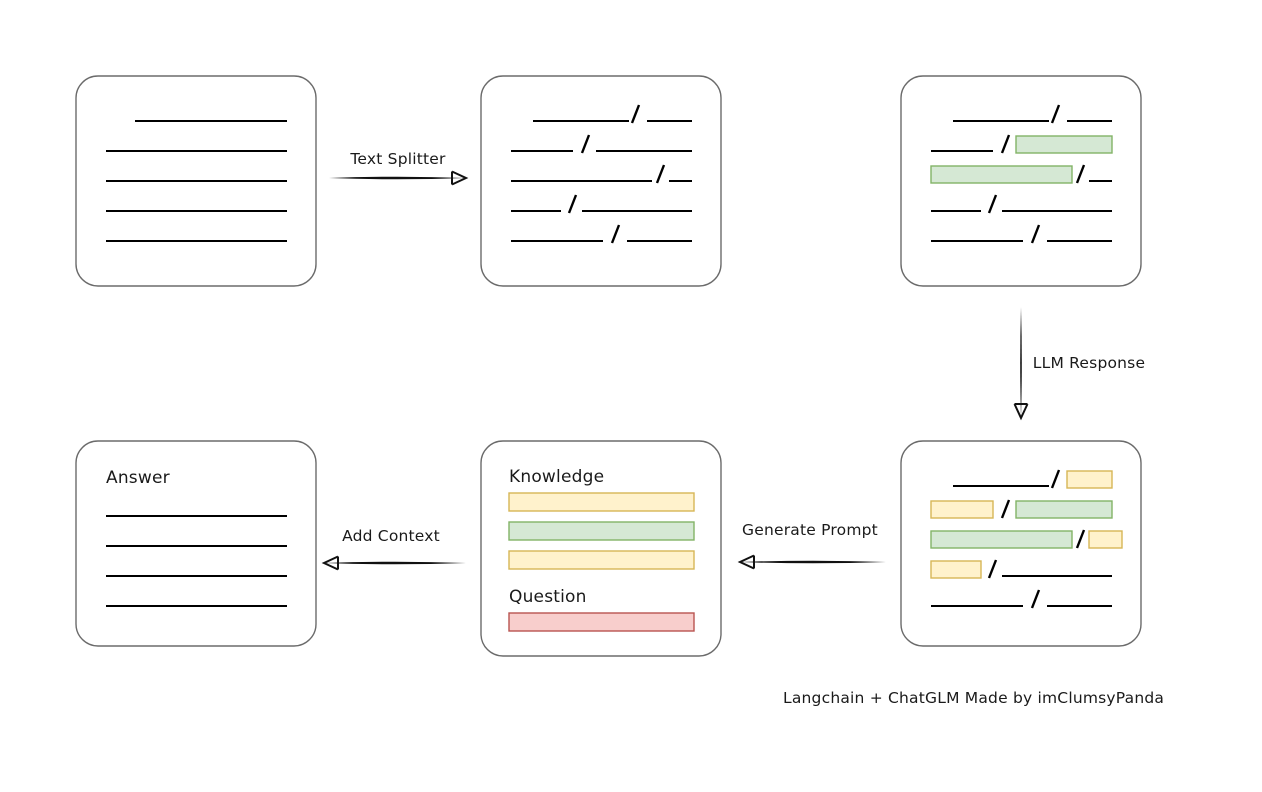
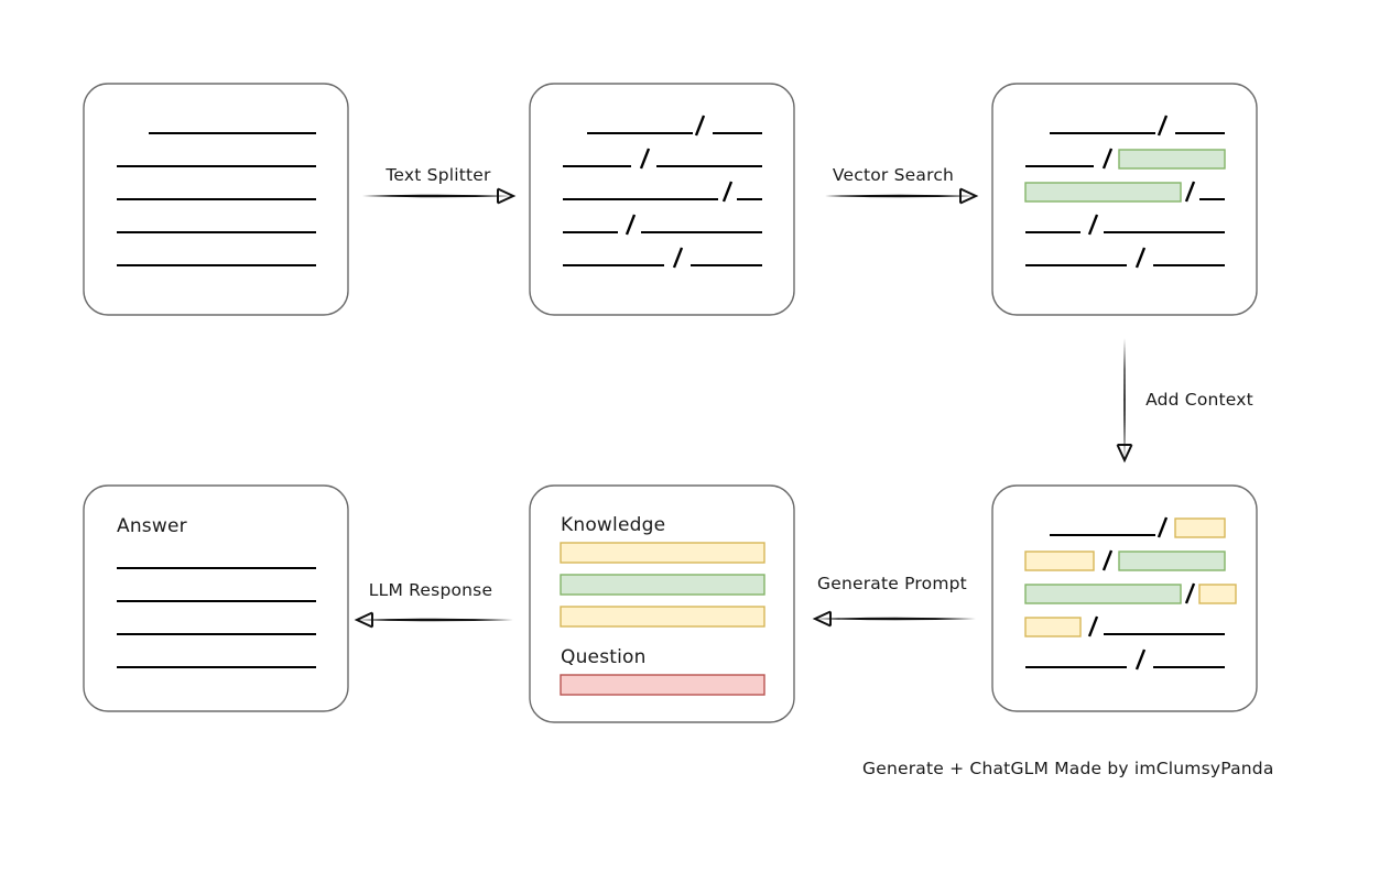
  Answer
  Knowledge
  Question
  Text Splitter
+ Vector Search
- LLM Response
+ Add Context
  Generate Prompt
- Add Context
+ LLM Response
- Langchain + ChatGLM Made by imClumsyPanda
+ Generate + ChatGLM Made by imClumsyPanda
